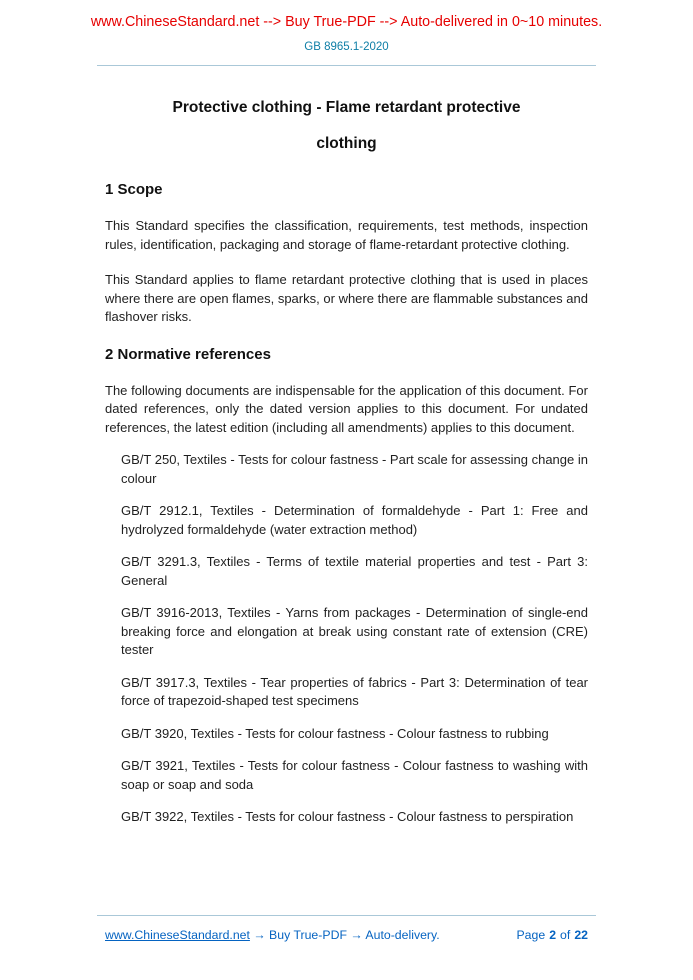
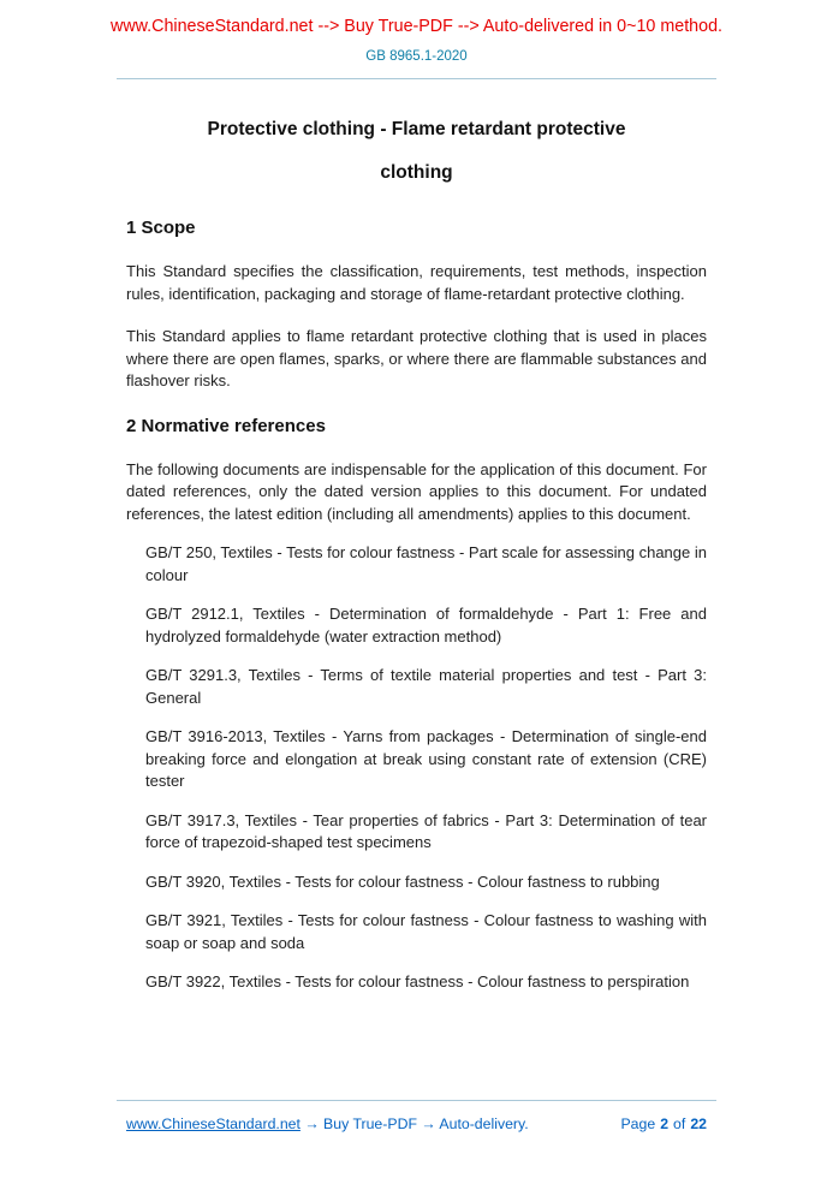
- www.ChineseStandard.net --> Buy True-PDF --> Auto-delivered in 0~10 minutes.
+ www.ChineseStandard.net --> Buy True-PDF --> Auto-delivered in 0~10 method.
  GB 8965.1-2020
  Protective clothing - Flame retardant protective
  clothing
  1 Scope
  This Standard specifies the classification, requirements, test methods, inspection rules, identification, packaging and storage of flame-retardant protective clothing.
  This Standard applies to flame retardant protective clothing that is used in places where there are open flames, sparks, or where there are flammable substances and flashover risks.
  2 Normative references
  The following documents are indispensable for the application of this document. For dated references, only the dated version applies to this document. For undated references, the latest edition (including all amendments) applies to this document.
  GB/T 250, Textiles - Tests for colour fastness - Part scale for assessing change in colour
  GB/T 2912.1, Textiles - Determination of formaldehyde - Part 1: Free and hydrolyzed formaldehyde (water extraction method)
  GB/T 3291.3, Textiles - Terms of textile material properties and test - Part 3: General
  GB/T 3916-2013, Textiles - Yarns from packages - Determination of single-end breaking force and elongation at break using constant rate of extension (CRE) tester
  GB/T 3917.3, Textiles - Tear properties of fabrics - Part 3: Determination of tear force of trapezoid-shaped test specimens
  GB/T 3920, Textiles - Tests for colour fastness - Colour fastness to rubbing
  GB/T 3921, Textiles - Tests for colour fastness - Colour fastness to washing with soap or soap and soda
  GB/T 3922, Textiles - Tests for colour fastness - Colour fastness to perspiration
  www.ChineseStandard.net → Buy True-PDF → Auto-delivery.
  Page
  2
  of
  22
